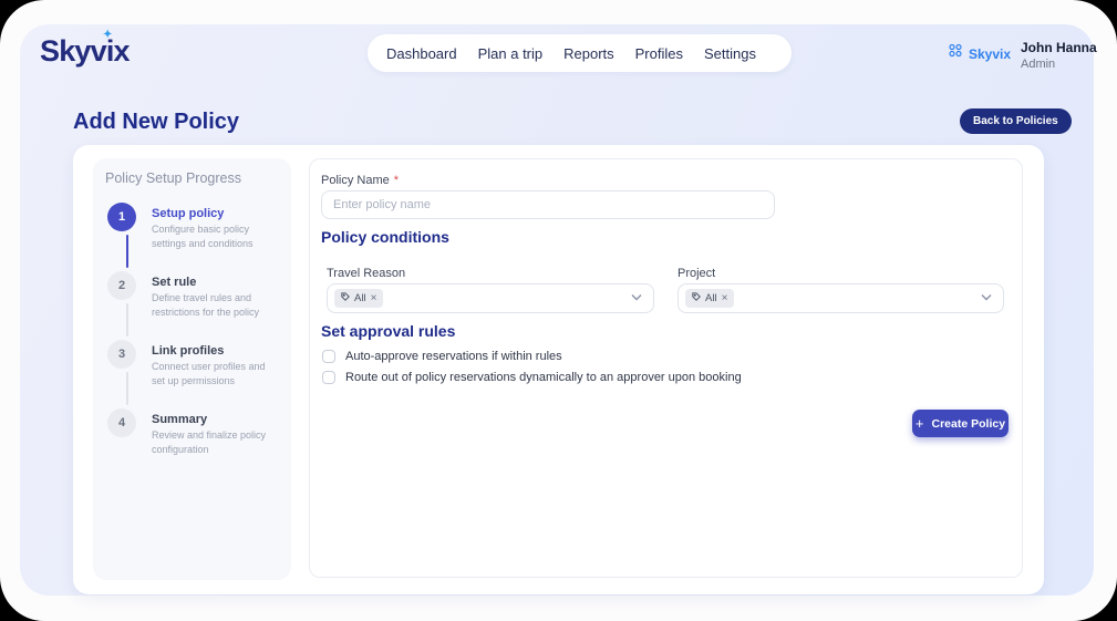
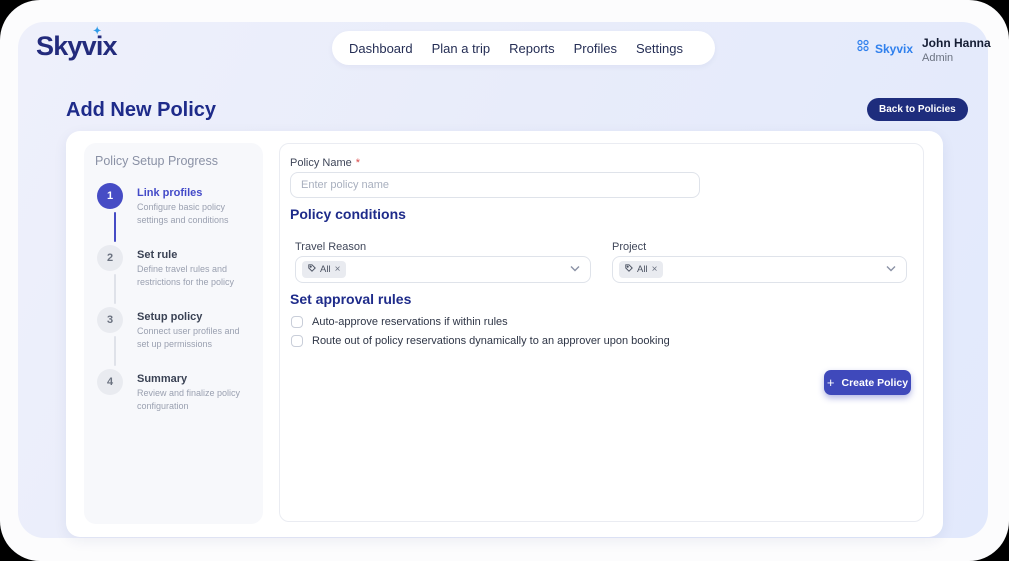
  Skyvix
  ✦
  Dashboard
  Plan a trip
  Reports
  Profiles
  Settings
  Skyvix
  John Hanna
  Admin
  Add New Policy
  Back to Policies
  Policy Setup Progress
  1
- Setup policy
+ Link profiles
  Configure basic policy settings and conditions
  2
  Set rule
  Define travel rules and restrictions for the policy
  3
- Link profiles
+ Setup policy
  Connect user profiles and set up permissions
  4
  Summary
  Review and finalize policy configuration
  Policy Name *
  Enter policy name
  Policy conditions
  Travel Reason
  All
  ×
  Project
  All
  ×
  Set approval rules
  Auto-approve reservations if within rules
  Route out of policy reservations dynamically to an approver upon booking
  +
  Create Policy
